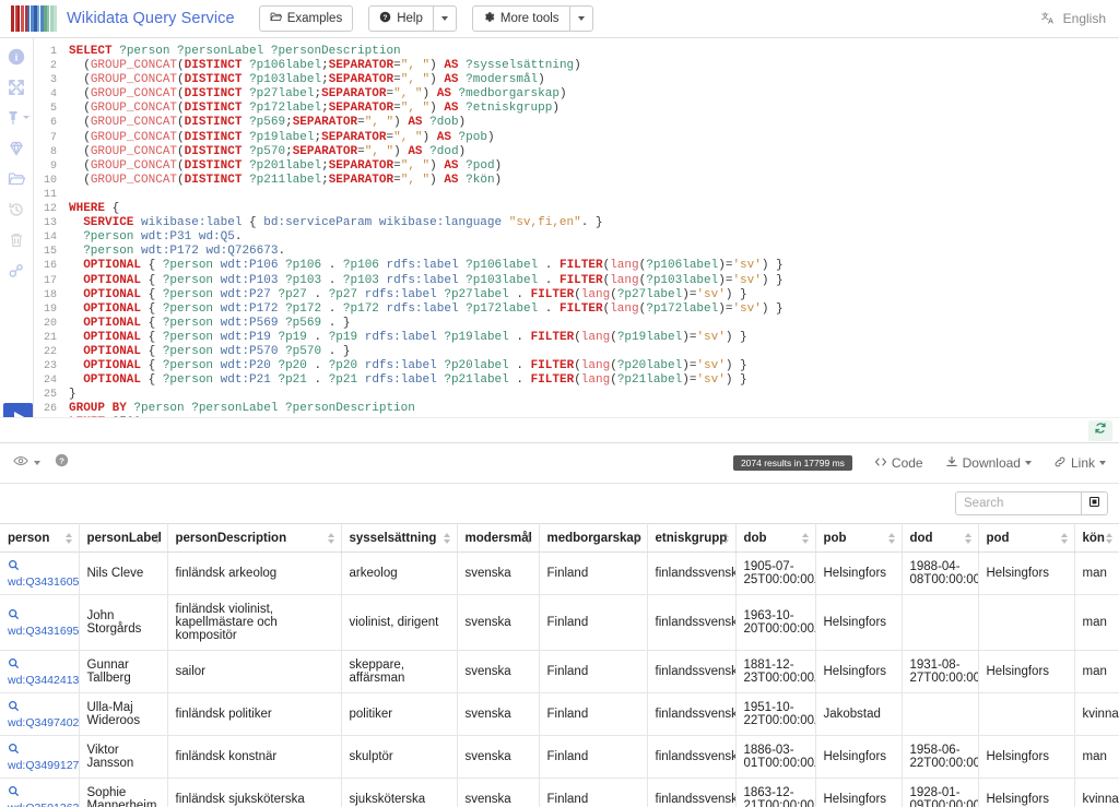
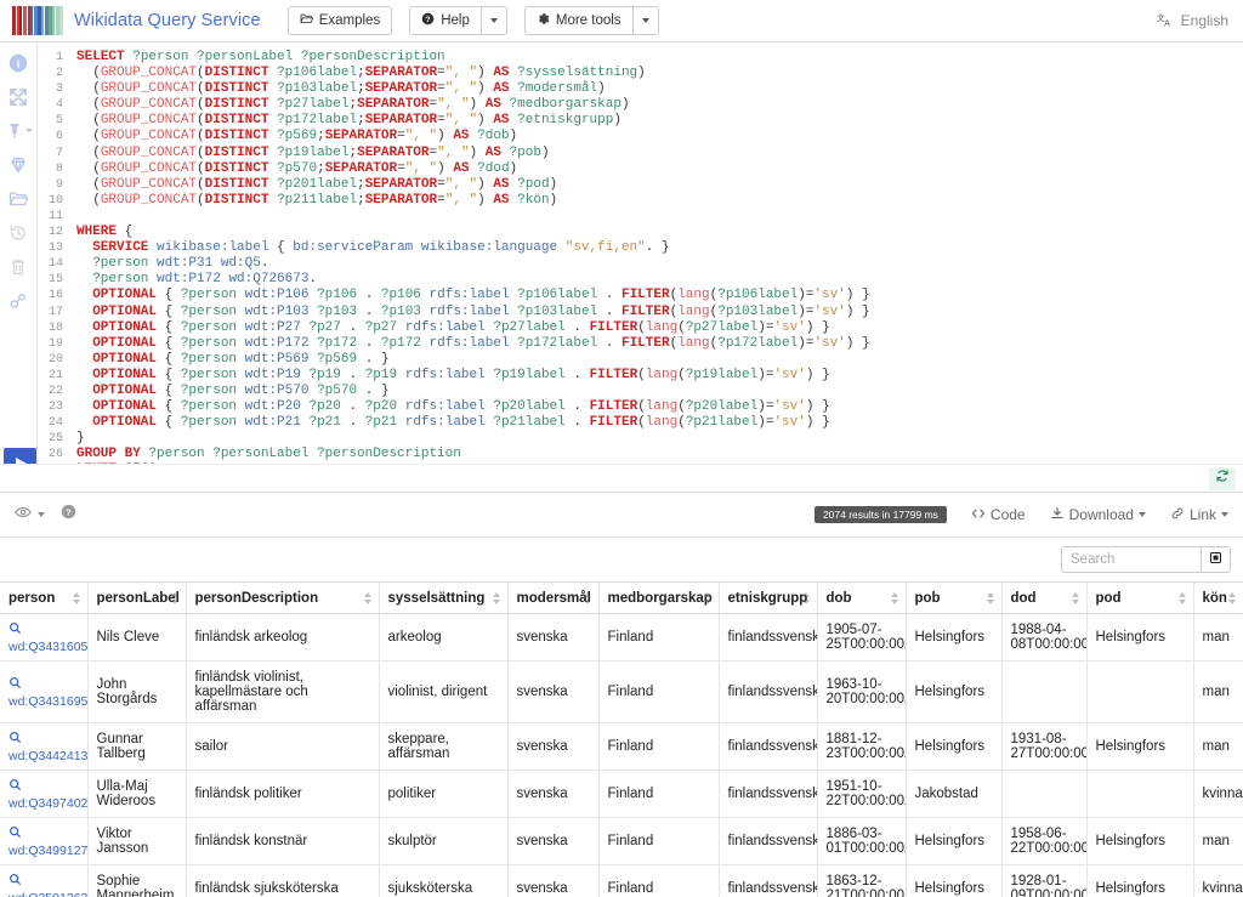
  Wikidata Query Service
  Examples
  Help
  More tools
  English
  i
  1
  SELECT ?person ?personLabel ?personDescription
  2
  (GROUP_CONCAT(DISTINCT ?p106label;SEPARATOR=", ") AS ?sysselsättning)
  3
  (GROUP_CONCAT(DISTINCT ?p103label;SEPARATOR=", ") AS ?modersmål)
  4
  (GROUP_CONCAT(DISTINCT ?p27label;SEPARATOR=", ") AS ?medborgarskap)
  5
  (GROUP_CONCAT(DISTINCT ?p172label;SEPARATOR=", ") AS ?etniskgrupp)
  6
  (GROUP_CONCAT(DISTINCT ?p569;SEPARATOR=", ") AS ?dob)
  7
  (GROUP_CONCAT(DISTINCT ?p19label;SEPARATOR=", ") AS ?pob)
  8
  (GROUP_CONCAT(DISTINCT ?p570;SEPARATOR=", ") AS ?dod)
  9
  (GROUP_CONCAT(DISTINCT ?p201label;SEPARATOR=", ") AS ?pod)
  10
  (GROUP_CONCAT(DISTINCT ?p211label;SEPARATOR=", ") AS ?kön)
  11
  12
  WHERE {
  13
  SERVICE wikibase:label { bd:serviceParam wikibase:language "sv,fi,en". }
  14
  ?person wdt:P31 wd:Q5.
  15
  ?person wdt:P172 wd:Q726673.
  16
  OPTIONAL { ?person wdt:P106 ?p106 . ?p106 rdfs:label ?p106label . FILTER(lang(?p106label)='sv') }
  17
  OPTIONAL { ?person wdt:P103 ?p103 . ?p103 rdfs:label ?p103label . FILTER(lang(?p103label)='sv') }
  18
  OPTIONAL { ?person wdt:P27 ?p27 . ?p27 rdfs:label ?p27label . FILTER(lang(?p27label)='sv') }
  19
  OPTIONAL { ?person wdt:P172 ?p172 . ?p172 rdfs:label ?p172label . FILTER(lang(?p172label)='sv') }
  20
  OPTIONAL { ?person wdt:P569 ?p569 . }
  21
  OPTIONAL { ?person wdt:P19 ?p19 . ?p19 rdfs:label ?p19label . FILTER(lang(?p19label)='sv') }
  22
  OPTIONAL { ?person wdt:P570 ?p570 . }
  23
  OPTIONAL { ?person wdt:P20 ?p20 . ?p20 rdfs:label ?p20label . FILTER(lang(?p20label)='sv') }
  24
  OPTIONAL { ?person wdt:P21 ?p21 . ?p21 rdfs:label ?p21label . FILTER(lang(?p21label)='sv') }
  25
  }
  26
  GROUP BY ?person ?personLabel ?personDescription
  ?
  2074 results in 17799 ms
  Code
  Download
  Link
  Search
  person	personLabel	personDescription	sysselsättning	modersmål	medborgarskap	etniskgrupp	dob	pob	dod	pod	kön
  wd:Q3431605	Nils Cleve	finländsk arkeolog	arkeolog	svenska	Finland	finlandssvensk	1905-07-25T00:00:00	Helsingfors	1988-04-08T00:00:00	Helsingfors	man
- wd:Q3431695	John Storgårds	finländsk violinist, kapellmästare och kompositör	violinist, dirigent	svenska	Finland	finlandssvensk	1963-10-20T00:00:00	Helsingfors			man
+ wd:Q3431695	John Storgårds	finländsk violinist, kapellmästare och affärsman	violinist, dirigent	svenska	Finland	finlandssvensk	1963-10-20T00:00:00	Helsingfors			man
  wd:Q3442413	Gunnar Tallberg	sailor	skeppare, affärsman	svenska	Finland	finlandssvensk	1881-12-23T00:00:00	Helsingfors	1931-08-27T00:00:00	Helsingfors	man
  wd:Q3497402	Ulla-Maj Wideroos	finländsk politiker	politiker	svenska	Finland	finlandssvensk	1951-10-22T00:00:00	Jakobstad			kvinna
  wd:Q3499127	Viktor Jansson	finländsk konstnär	skulptör	svenska	Finland	finlandssvensk	1886-03-01T00:00:00	Helsingfors	1958-06-22T00:00:00	Helsingfors	man
  	Sophie Mannerheim	finländsk sjuksköterska	sjuksköterska	svenska	Finland	finlandssvensk	1863-12-21T00:00:00	Helsingfors	1928-01-09T00:00:00	Helsingfors	kvinna
